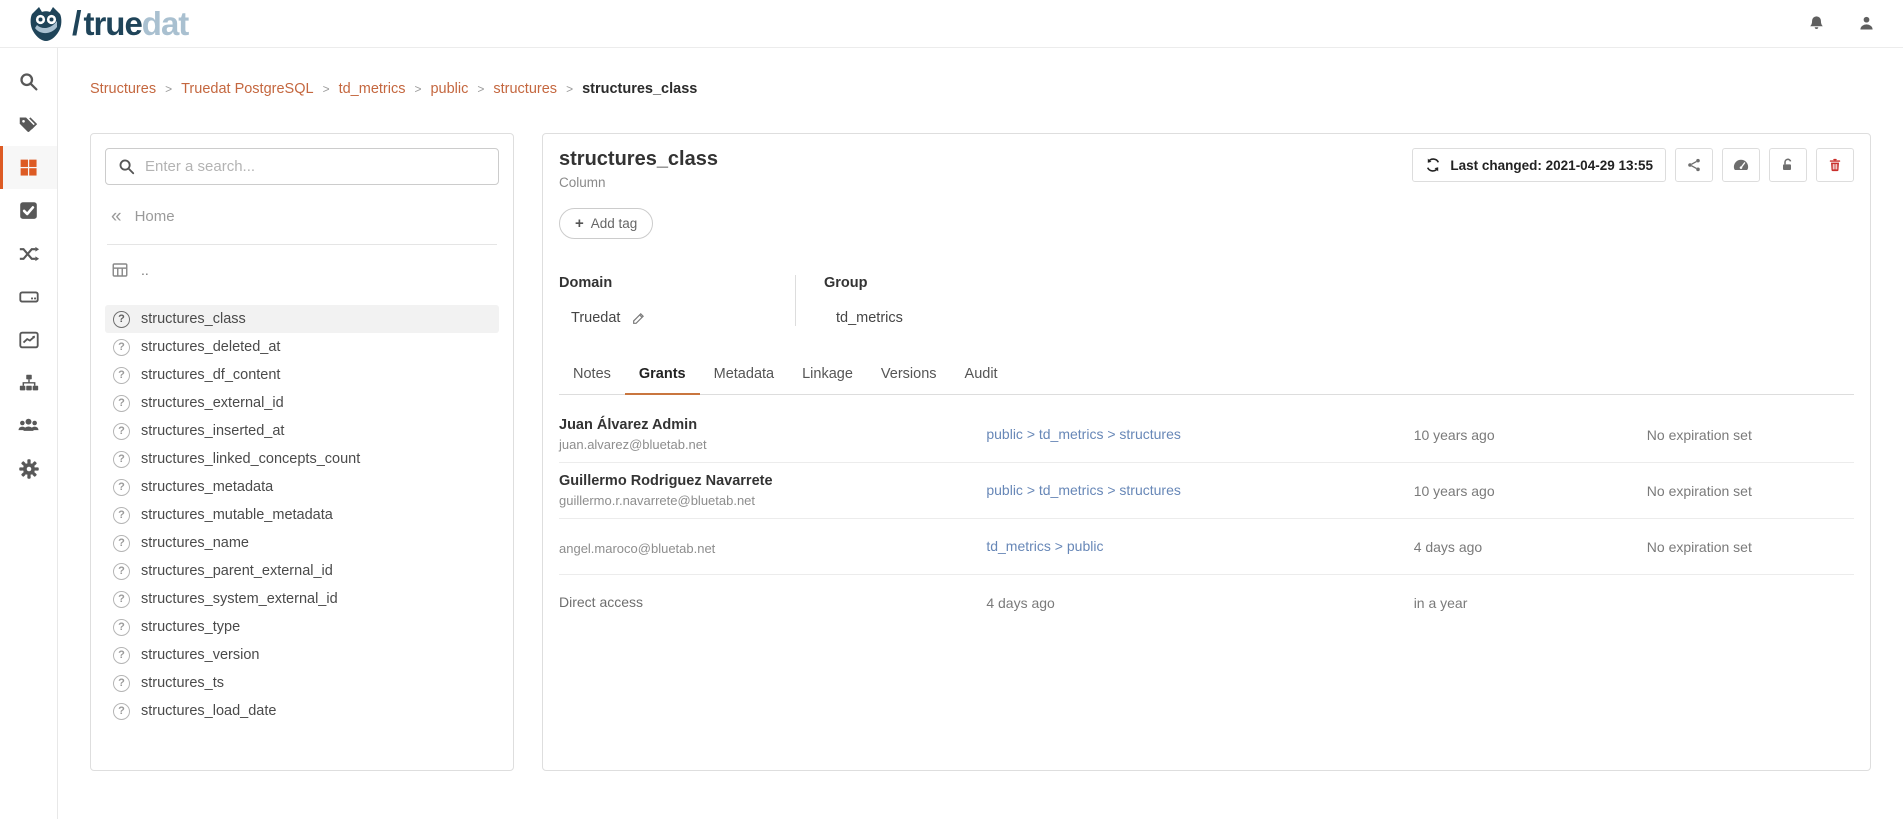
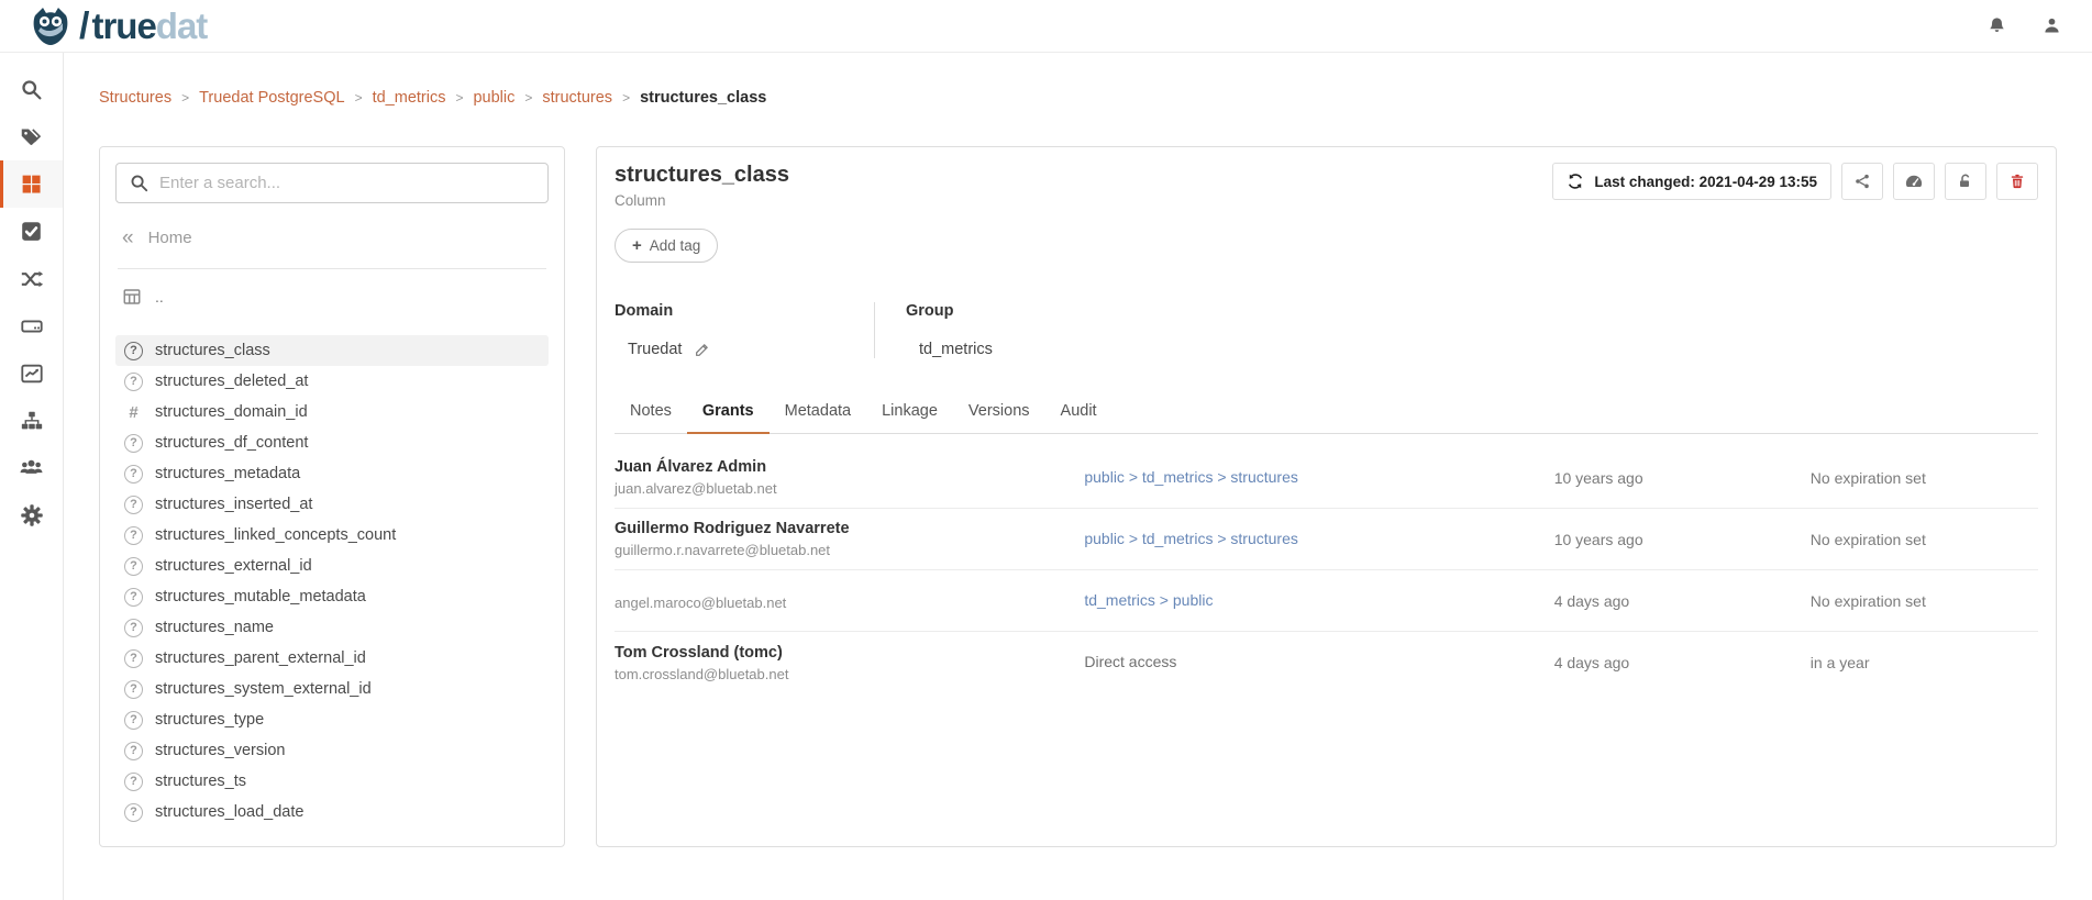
  /
  truedat
  Structures
  >
  Truedat PostgreSQL
  >
  td_metrics
  >
  public
  >
  structures
  >
  structures_class
  Enter a search...
  «
  Home
  ..
  ?
  structures_class
  ?
  structures_deleted_at
+ #
+ structures_domain_id
  ?
  structures_df_content
  ?
- structures_external_id
+ structures_metadata
  ?
  structures_inserted_at
  ?
  structures_linked_concepts_count
  ?
- structures_metadata
+ structures_external_id
  ?
  structures_mutable_metadata
  ?
  structures_name
  ?
  structures_parent_external_id
  ?
  structures_system_external_id
  ?
  structures_type
  ?
  structures_version
  ?
  structures_ts
  ?
  structures_load_date
  structures_class
  Column
  Last changed: 2021-04-29 13:55
  +
  Add tag
  Domain
  Truedat
  Group
  td_metrics
  Notes
  Grants
  Metadata
  Linkage
  Versions
  Audit
  Juan Álvarez Admin
  juan.alvarez@bluetab.net
  public > td_metrics > structures
  10 years ago
  No expiration set
  Guillermo Rodriguez Navarrete
  guillermo.r.navarrete@bluetab.net
  public > td_metrics > structures
  10 years ago
  No expiration set
  angel.maroco@bluetab.net
  td_metrics > public
  4 days ago
  No expiration set
+ Tom Crossland (tomc)
+ tom.crossland@bluetab.net
  Direct access
  4 days ago
  in a year
